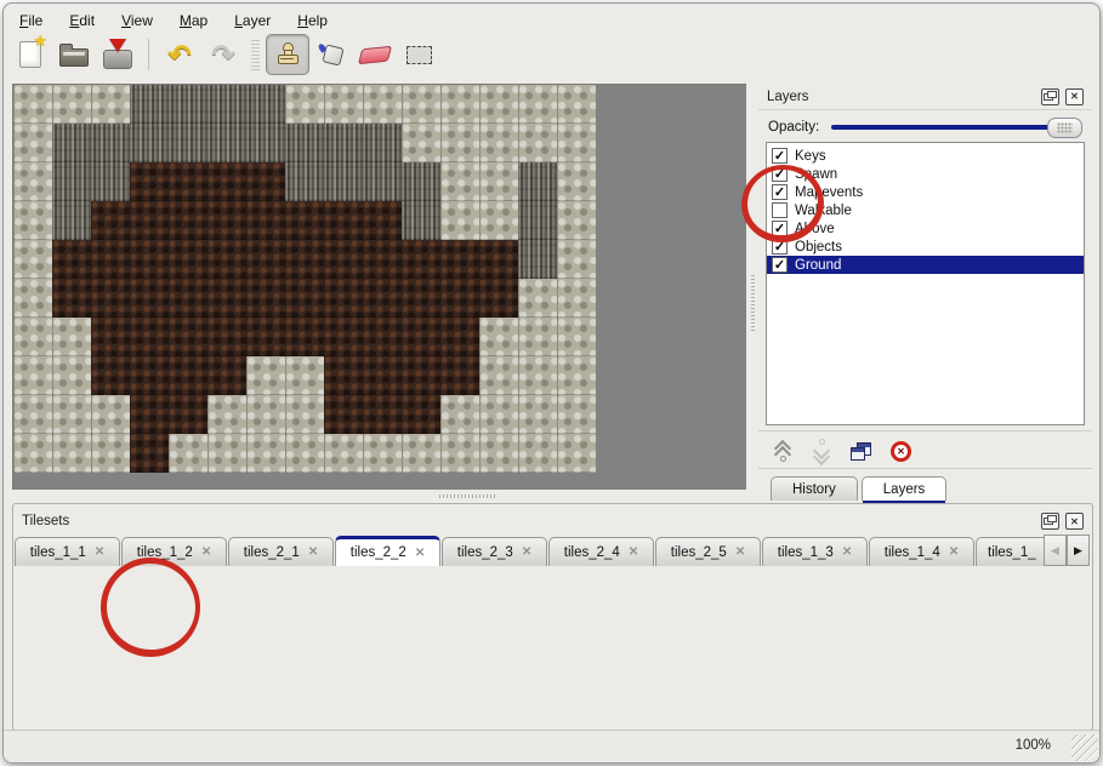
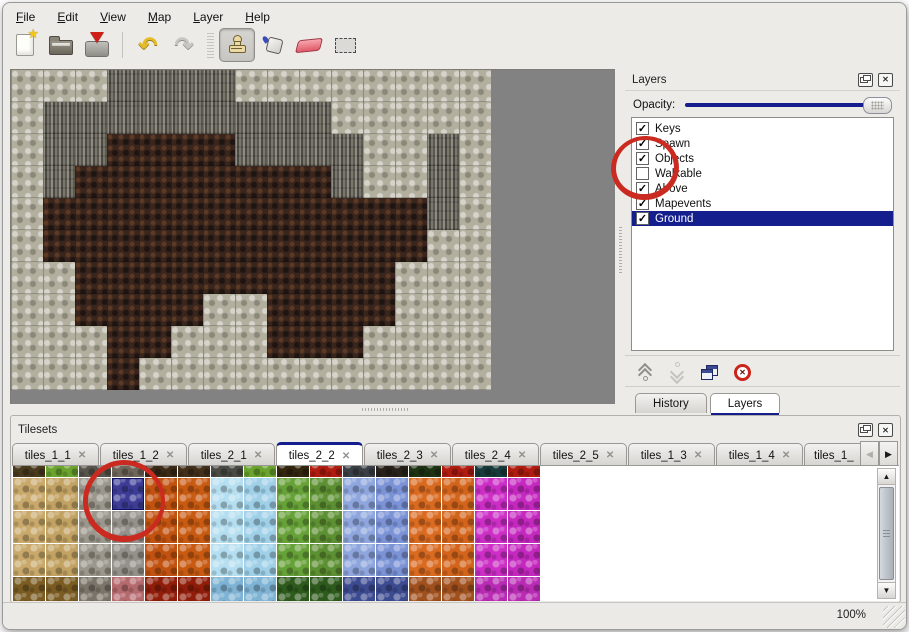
  File
  Edit
  View
  Map
  Layer
  Help
  ★
  ↶
  ↷
  Layers
  ✕
  Opacity:
  ✓
  Keys
  ✓
  Spawn
  ✓
- Mapevents
+ Objects
  Walkable
  ✓
  Above
  ✓
- Objects
+ Mapevents
  ✓
  Ground
  ✕
  History
  Layers
  Tilesets
  ✕
  tiles_1_1
  ✕
  tiles_1_2
  ✕
  tiles_2_1
  ✕
  tiles_2_2
  ✕
  tiles_2_3
  ✕
  tiles_2_4
  ✕
  tiles_2_5
  ✕
  tiles_1_3
  ✕
  tiles_1_4
  ✕
  tiles_1_
  ◀
  ▶
+ ▲
+ ▼
  100%
